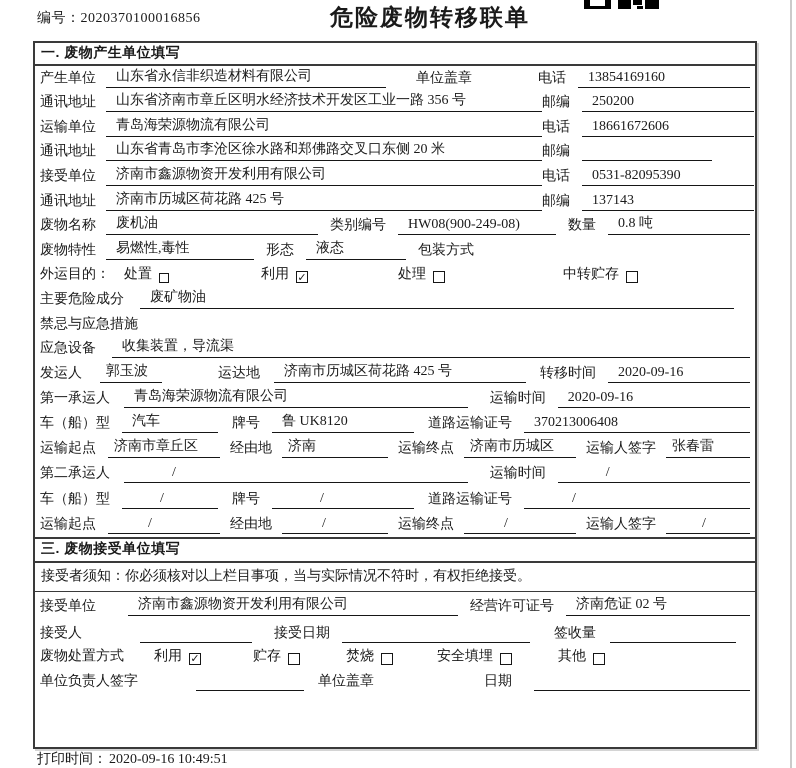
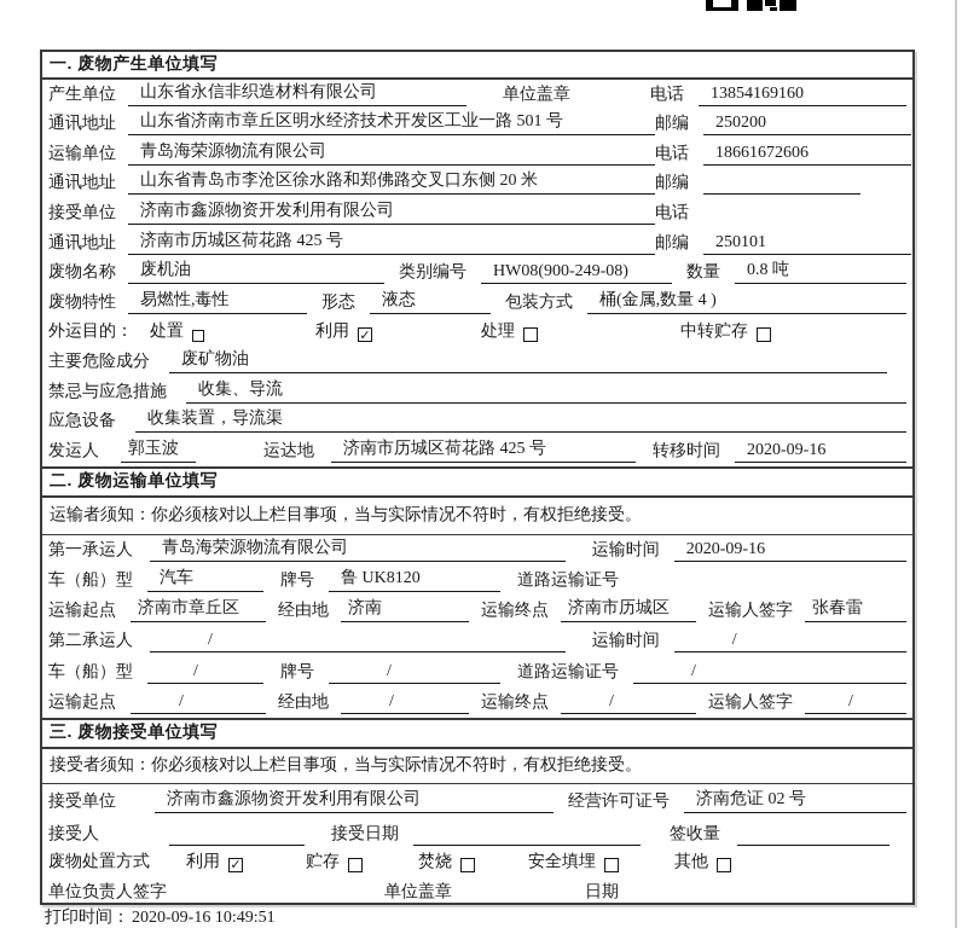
- 编号：2020370100016856
- 危险废物转移联单
  一. 废物产生单位填写
  产生单位
  山东省永信非织造材料有限公司
  单位盖章
  电话
  13854169160
  通讯地址
- 山东省济南市章丘区明水经济技术开发区工业一路 356 号
+ 山东省济南市章丘区明水经济技术开发区工业一路 501 号
  邮编
  250200
  运输单位
  青岛海荣源物流有限公司
  电话
  18661672606
  通讯地址
  山东省青岛市李沧区徐水路和郑佛路交叉口东侧 20 米
  邮编
  接受单位
  济南市鑫源物资开发利用有限公司
  电话
- 0531-82095390
  通讯地址
  济南市历城区荷花路 425 号
  邮编
- 137143
+ 250101
  废物名称
  废机油
  类别编号
  HW08(900-249-08)
  数量
  0.8 吨
  废物特性
  易燃性,毒性
  形态
  液态
  包装方式
+ 桶(金属,数量 4 )
  外运目的：
  处置
  利用
  ✓
  处理
  中转贮存
  主要危险成分
  废矿物油
  禁忌与应急措施
+ 收集、导流
  应急设备
  收集装置，导流渠
  发运人
  郭玉波
  运达地
  济南市历城区荷花路 425 号
  转移时间
  2020-09-16
+ 二. 废物运输单位填写
+ 运输者须知：你必须核对以上栏目事项，当与实际情况不符时，有权拒绝接受。
  第一承运人
  青岛海荣源物流有限公司
  运输时间
  2020-09-16
  车（船）型
  汽车
  牌号
  鲁 UK8120
  道路运输证号
- 370213006408
  运输起点
  济南市章丘区
  经由地
  济南
  运输终点
  济南市历城区
  运输人签字
  张春雷
  第二承运人
  /
  运输时间
  /
  车（船）型
  /
  牌号
  /
  道路运输证号
  /
  运输起点
  /
  经由地
  /
  运输终点
  /
  运输人签字
  /
  三. 废物接受单位填写
  接受者须知：你必须核对以上栏目事项，当与实际情况不符时，有权拒绝接受。
  接受单位
  济南市鑫源物资开发利用有限公司
  经营许可证号
  济南危证 02 号
  接受人
  接受日期
  签收量
  废物处置方式
  利用
  ✓
  贮存
  焚烧
  安全填埋
  其他
  单位负责人签字
  单位盖章
  日期
  打印时间： 2020-09-16 10:49:51
